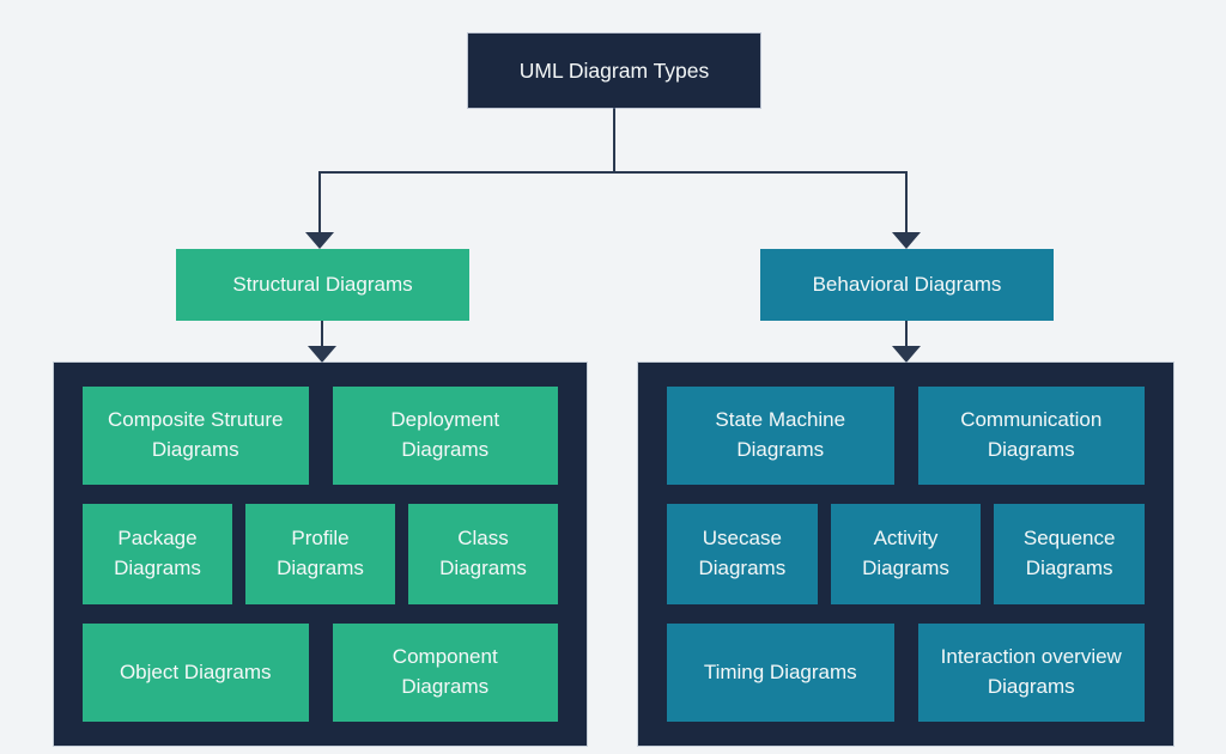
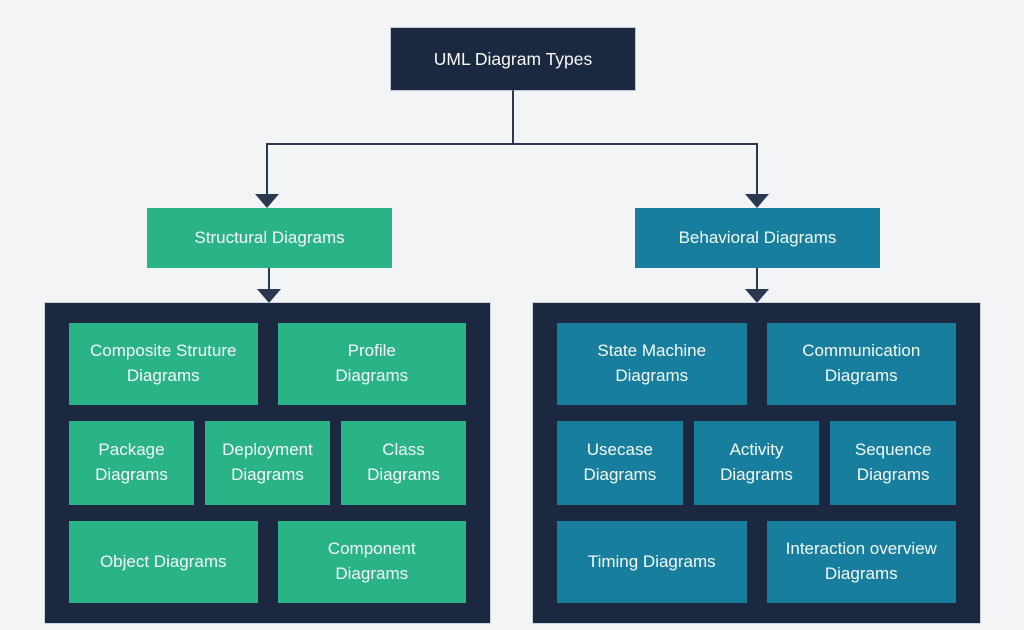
  UML Diagram Types
  Structural Diagrams
  Behavioral Diagrams
  Composite Struture Diagrams
- Deployment Diagrams
+ Profile Diagrams
  Package Diagrams
- Profile Diagrams
+ Deployment Diagrams
  Class Diagrams
  Object Diagrams
  Component Diagrams
  State Machine Diagrams
  Communication Diagrams
  Usecase Diagrams
  Activity Diagrams
  Sequence Diagrams
  Timing Diagrams
  Interaction overview Diagrams
